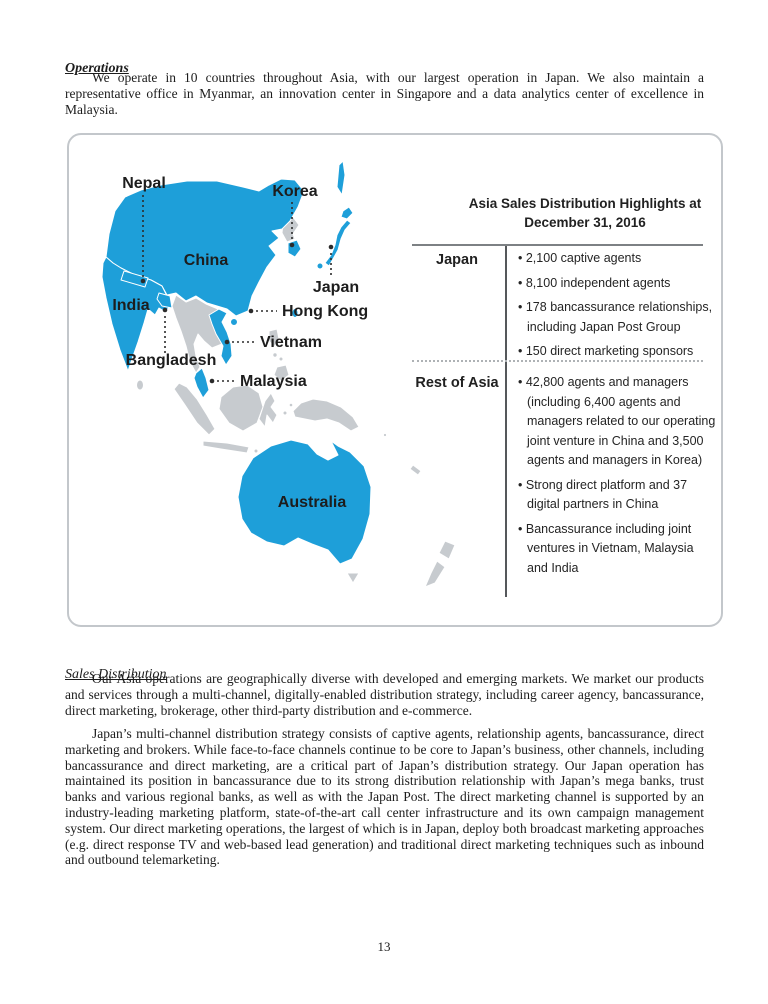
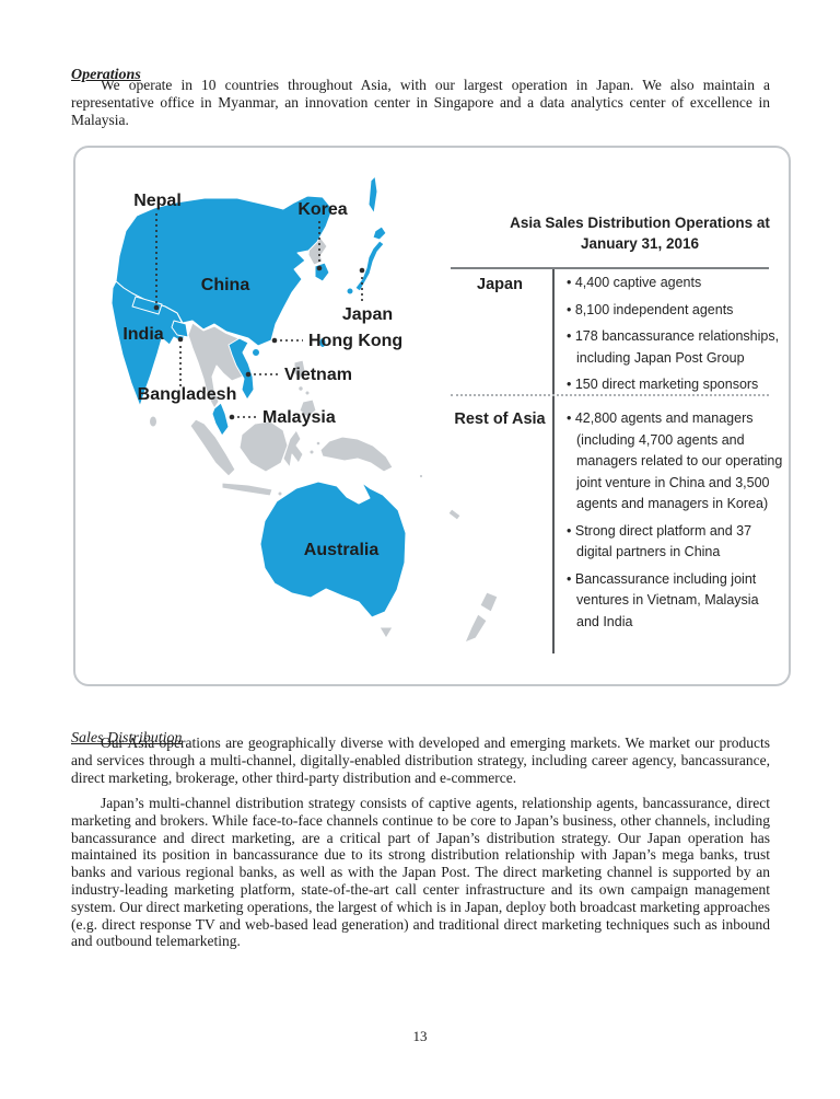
  Operations
  We operate in 10 countries throughout Asia, with our largest operation in Japan. We also maintain a representative office in Myanmar, an innovation center in Singapore and a data analytics center of excellence in Malaysia.
  Nepal
  Korea
  China
  Japan
  India
  Hong Kong
  Bangladesh
  Vietnam
  Malaysia
  Australia
- Asia Sales Distribution Highlights at
+ Asia Sales Distribution Operations at
- December 31, 2016
+ January 31, 2016
  Japan
- 2,100 captive agents
+ 4,400 captive agents
  8,100 independent agents
  178 bancassurance relationships, including Japan Post Group
  150 direct marketing sponsors
  Rest of Asia
- 42,800 agents and managers (including 6,400 agents and managers related to our operating joint venture in China and 3,500 agents and managers in Korea)
+ 42,800 agents and managers (including 4,700 agents and managers related to our operating joint venture in China and 3,500 agents and managers in Korea)
  Strong direct platform and 37 digital partners in China
  Bancassurance including joint ventures in Vietnam, Malaysia and India
  Sales Distribution
  Our Asia operations are geographically diverse with developed and emerging markets. We market our products and services through a multi-channel, digitally-enabled distribution strategy, including career agency, bancassurance, direct marketing, brokerage, other third-party distribution and e-commerce.
  Japan’s multi-channel distribution strategy consists of captive agents, relationship agents, bancassurance, direct marketing and brokers. While face-to-face channels continue to be core to Japan’s business, other channels, including bancassurance and direct marketing, are a critical part of Japan’s distribution strategy. Our Japan operation has maintained its position in bancassurance due to its strong distribution relationship with Japan’s mega banks, trust banks and various regional banks, as well as with the Japan Post. The direct marketing channel is supported by an industry-leading marketing platform, state-of-the-art call center infrastructure and its own campaign management system. Our direct marketing operations, the largest of which is in Japan, deploy both broadcast marketing approaches (e.g. direct response TV and web-based lead generation) and traditional direct marketing techniques such as inbound and outbound telemarketing.
  13
